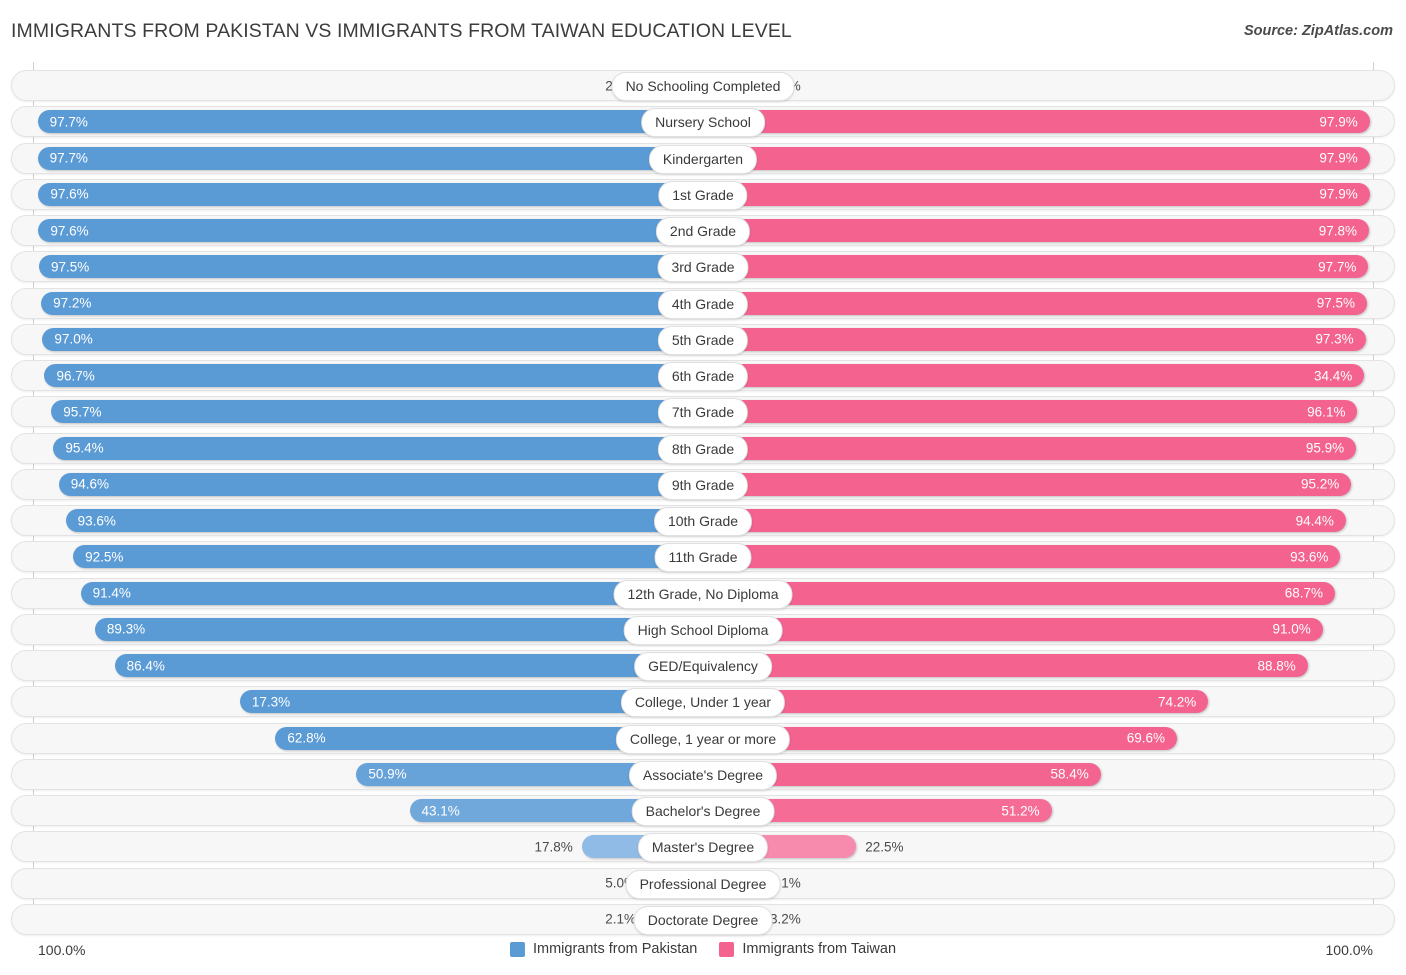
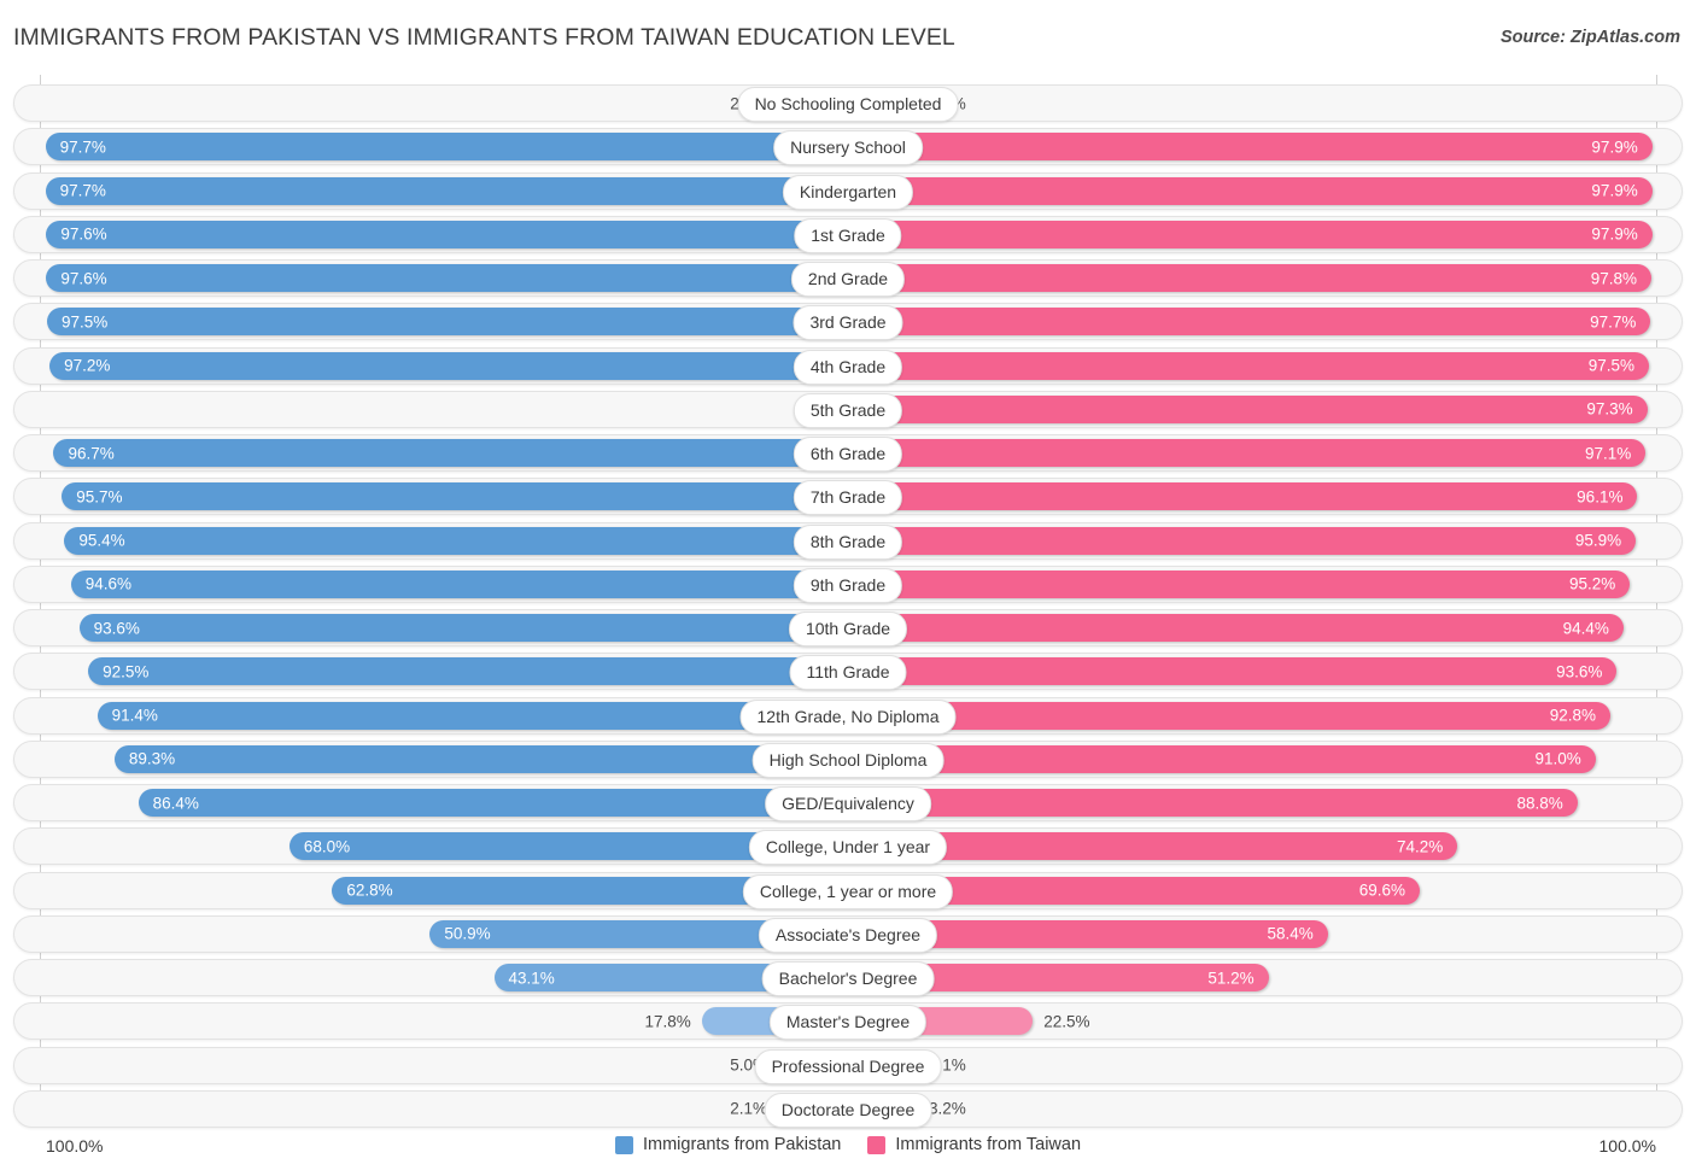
  IMMIGRANTS FROM PAKISTAN VS IMMIGRANTS FROM TAIWAN EDUCATION LEVEL
  Source: ZipAtlas.com
  No Schooling Completed
  97.7%
  97.9%
  Nursery School
  97.7%
  97.9%
  Kindergarten
  97.6%
  97.9%
  1st Grade
  97.6%
  97.8%
  2nd Grade
  97.5%
  97.7%
  3rd Grade
  97.2%
  97.5%
  4th Grade
- 97.0%
  97.3%
  5th Grade
  96.7%
- 34.4%
+ 97.1%
  6th Grade
  95.7%
  96.1%
  7th Grade
  95.4%
  95.9%
  8th Grade
  94.6%
  95.2%
  9th Grade
  93.6%
  94.4%
  10th Grade
  92.5%
  93.6%
  11th Grade
  91.4%
- 68.7%
+ 92.8%
  12th Grade, No Diploma
  89.3%
  91.0%
  High School Diploma
  86.4%
  88.8%
  GED/Equivalency
- 17.3%
+ 68.0%
  74.2%
  College, Under 1 year
  62.8%
  69.6%
  College, 1 year or more
  50.9%
  58.4%
  Associate's Degree
  43.1%
  51.2%
  Bachelor's Degree
  17.8%
  22.5%
  Master's Degree
  5.0
  Professional Degree
  2.1%
  3.2%
  Doctorate Degree
  100.0%
  100.0%
  Immigrants from Pakistan
  Immigrants from Taiwan
